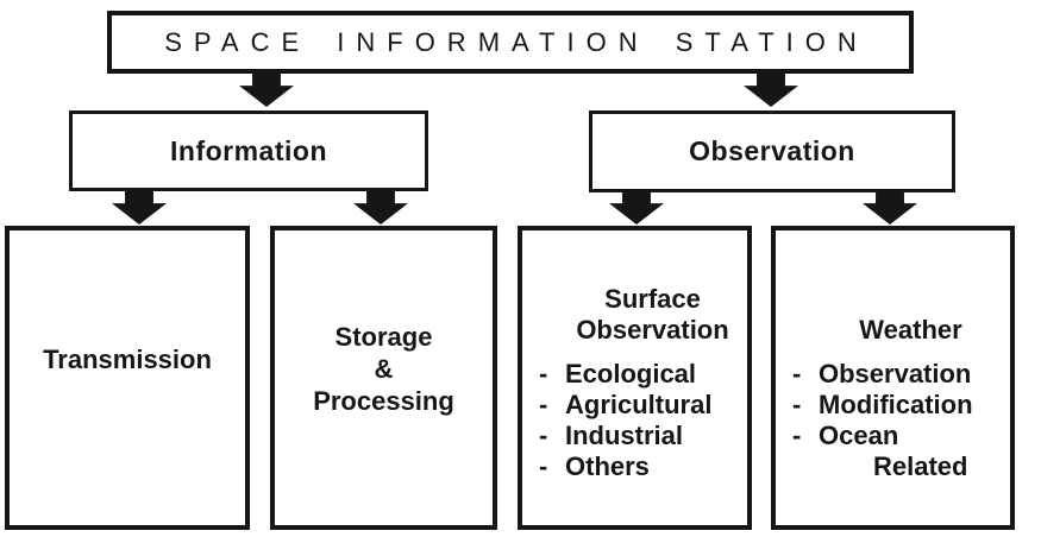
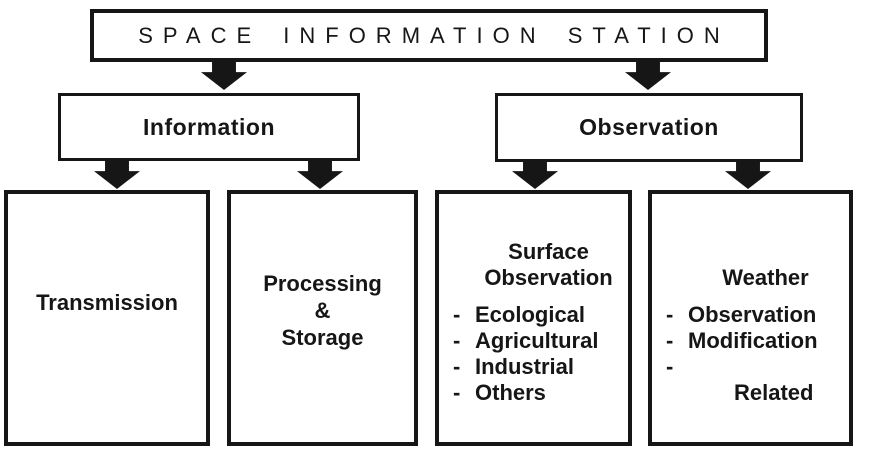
  SPACE INFORMATION STATION
  Information
  Observation
  Transmission
- Storage
+ Processing
  &
- Processing
+ Storage
  Surface
  Observation
  -
  Ecological
  -
  Agricultural
  -
  Industrial
  -
  Others
  Weather
  -
  Observation
  -
  Modification
  -
- Ocean
  Related
